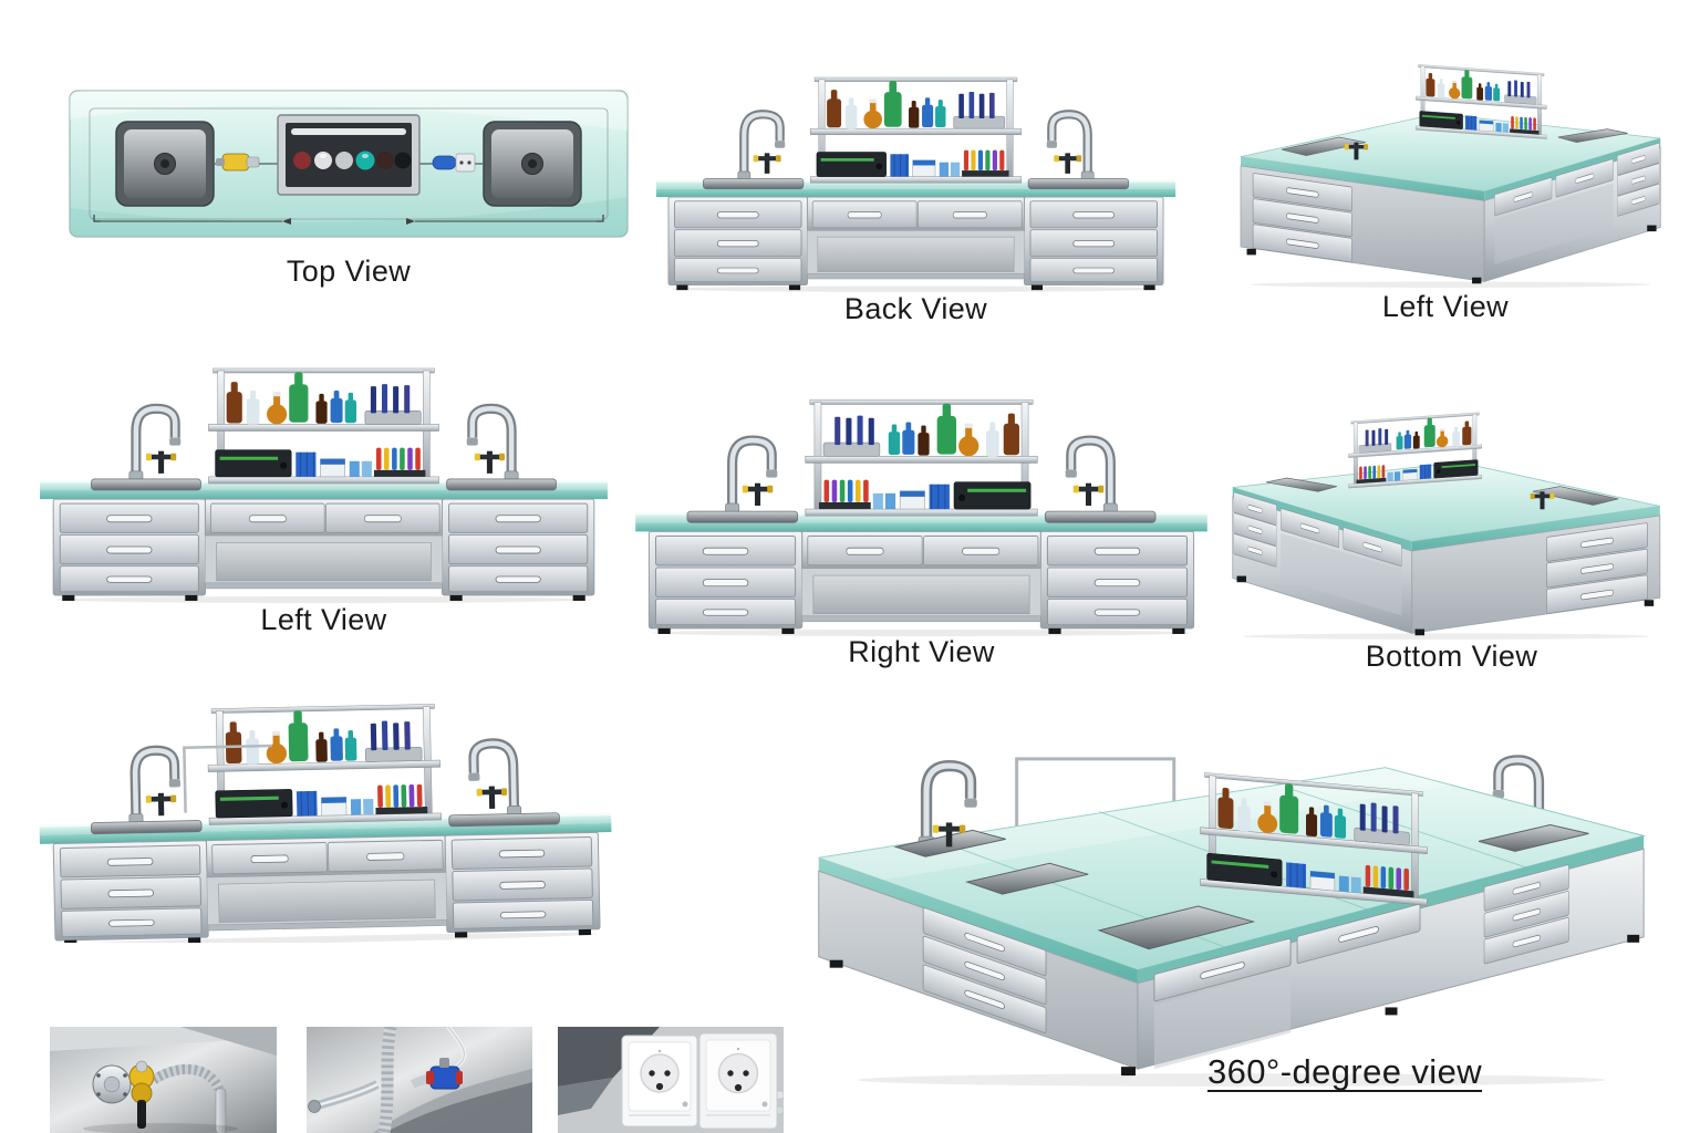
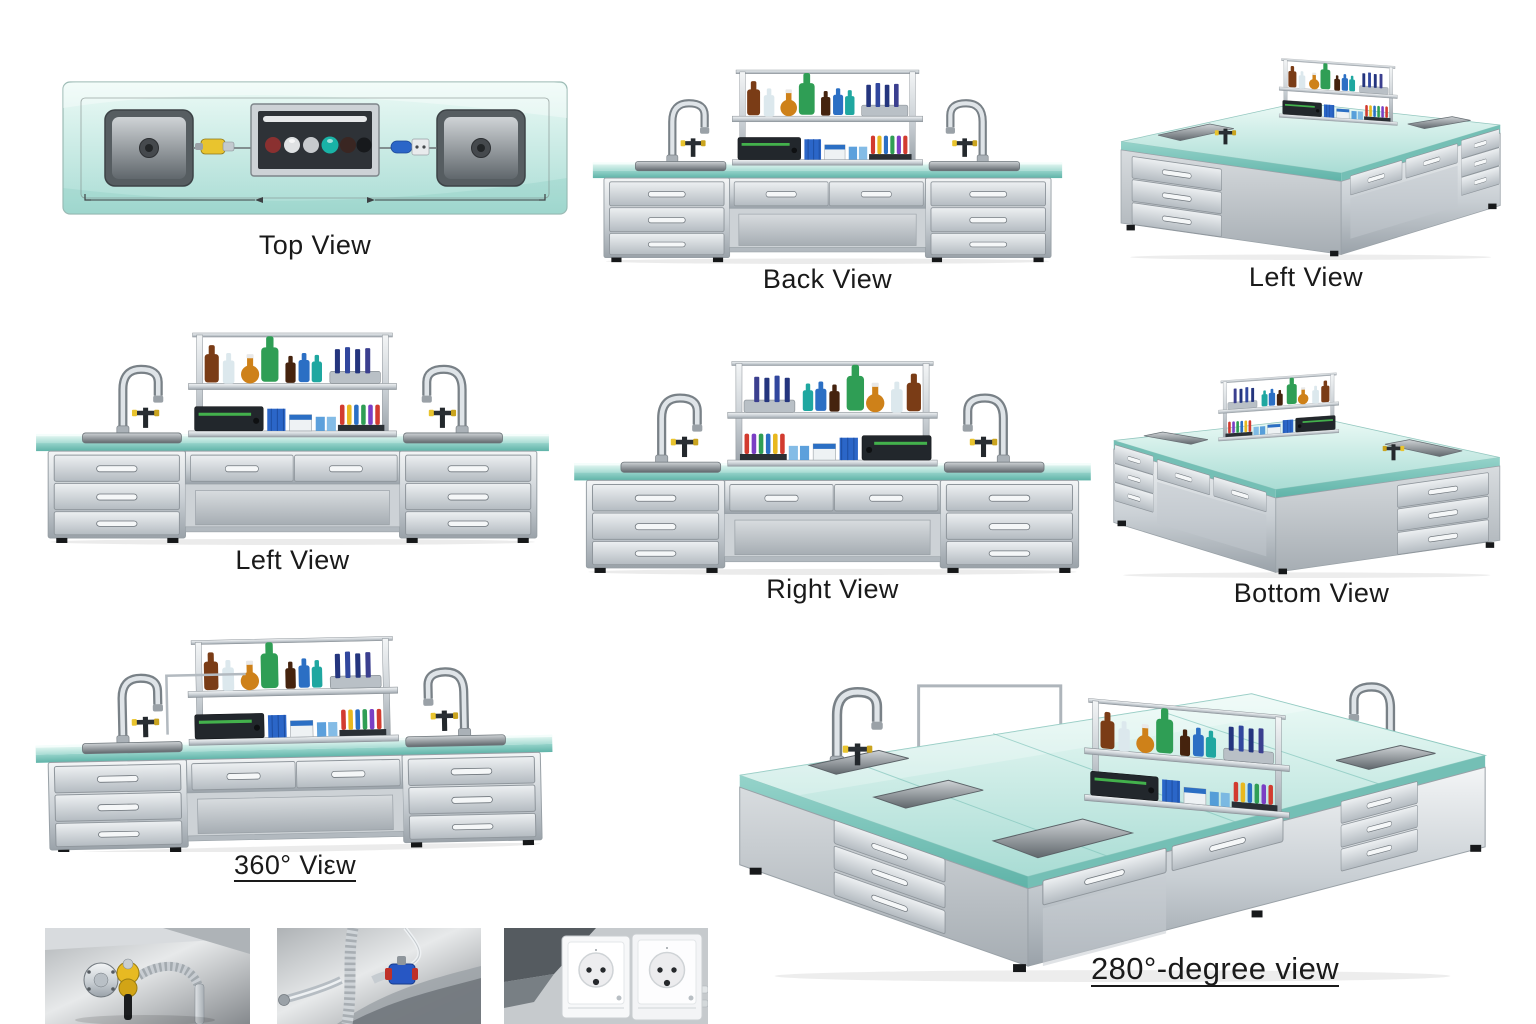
  Top View
  Back View
  Left View
  Left View
  Right View
  Bottom View
+ 360° Viεw
- 360°-degree view
+ 280°-degree view
